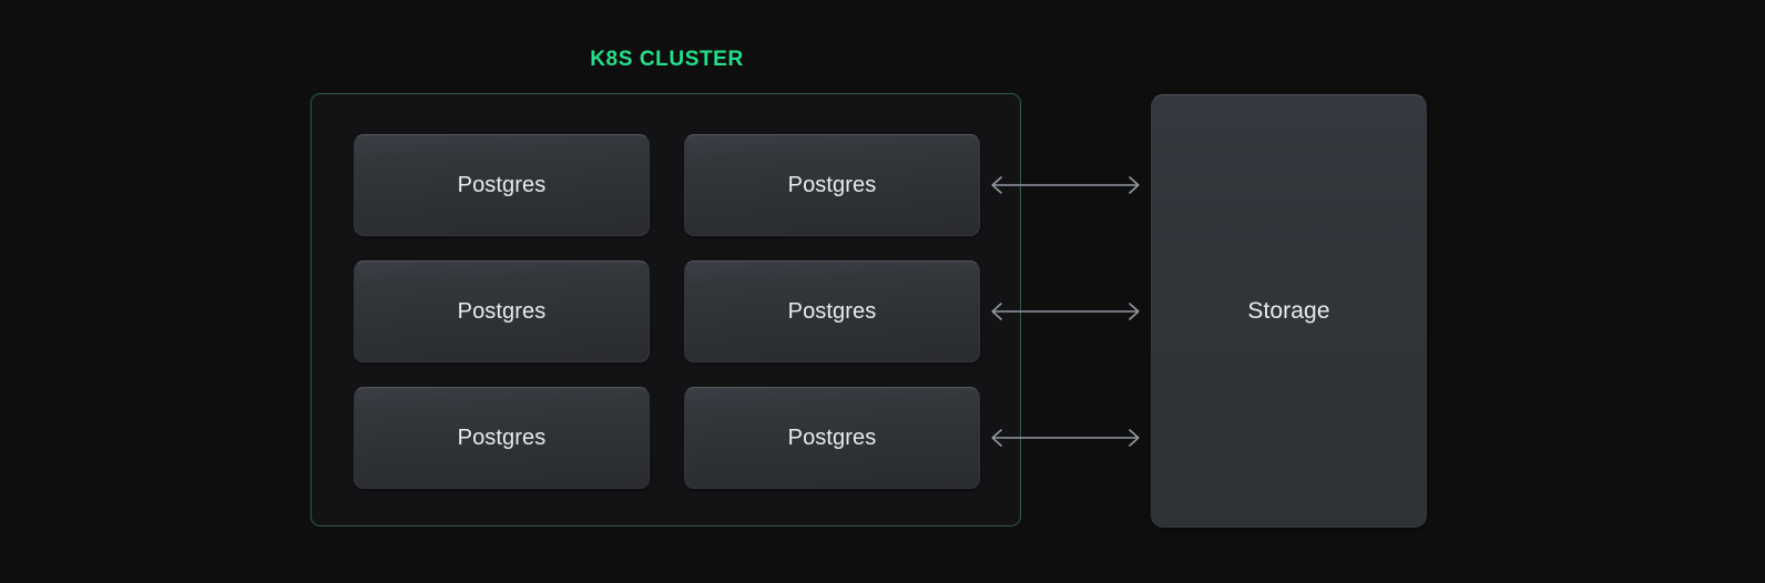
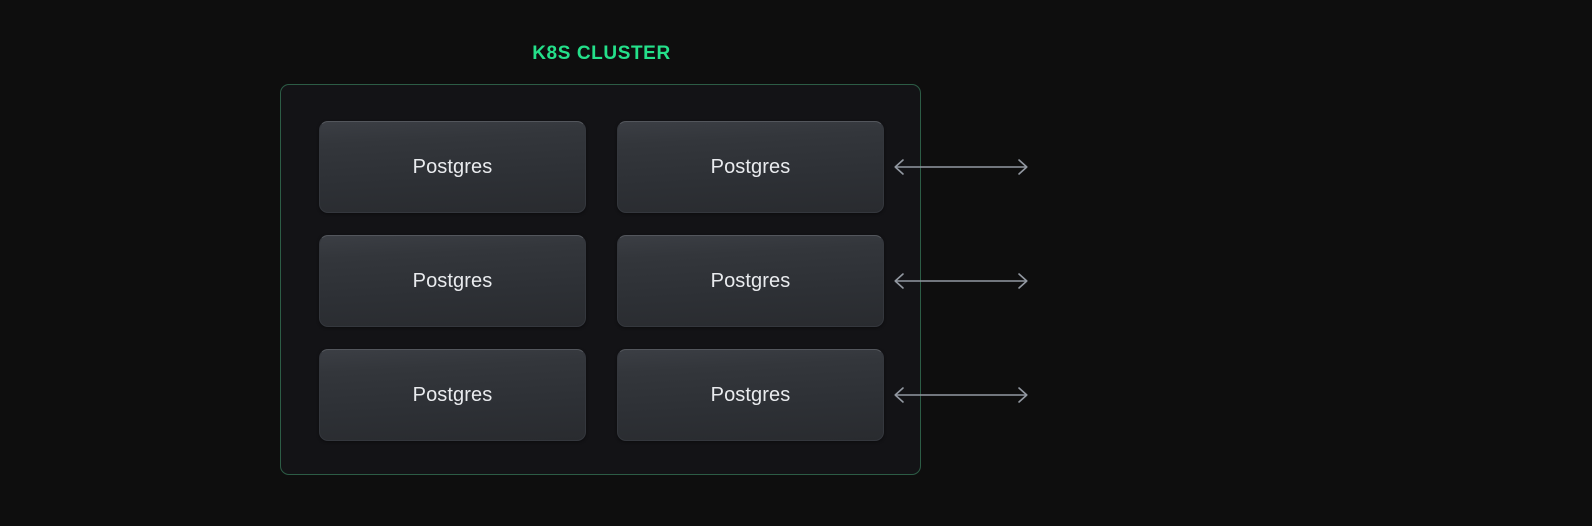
  K8S CLUSTER
  Postgres
  Postgres
  Postgres
  Postgres
  Postgres
  Postgres
- Storage
